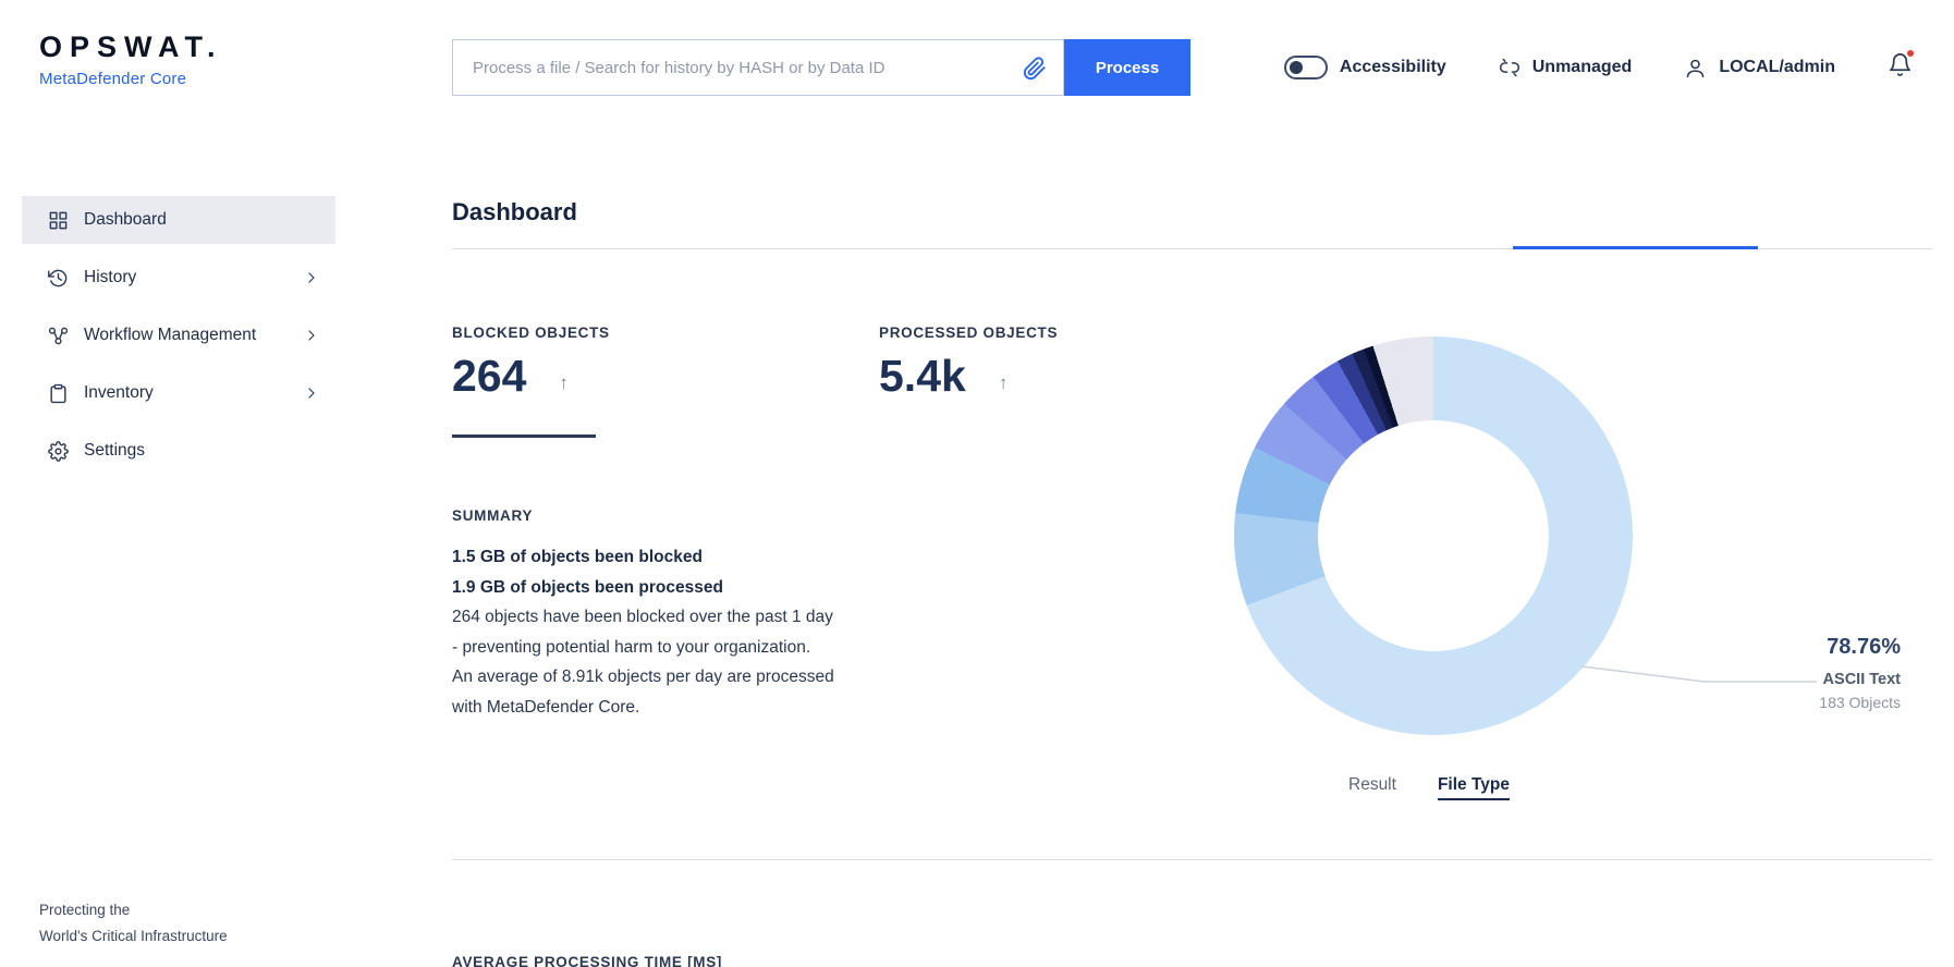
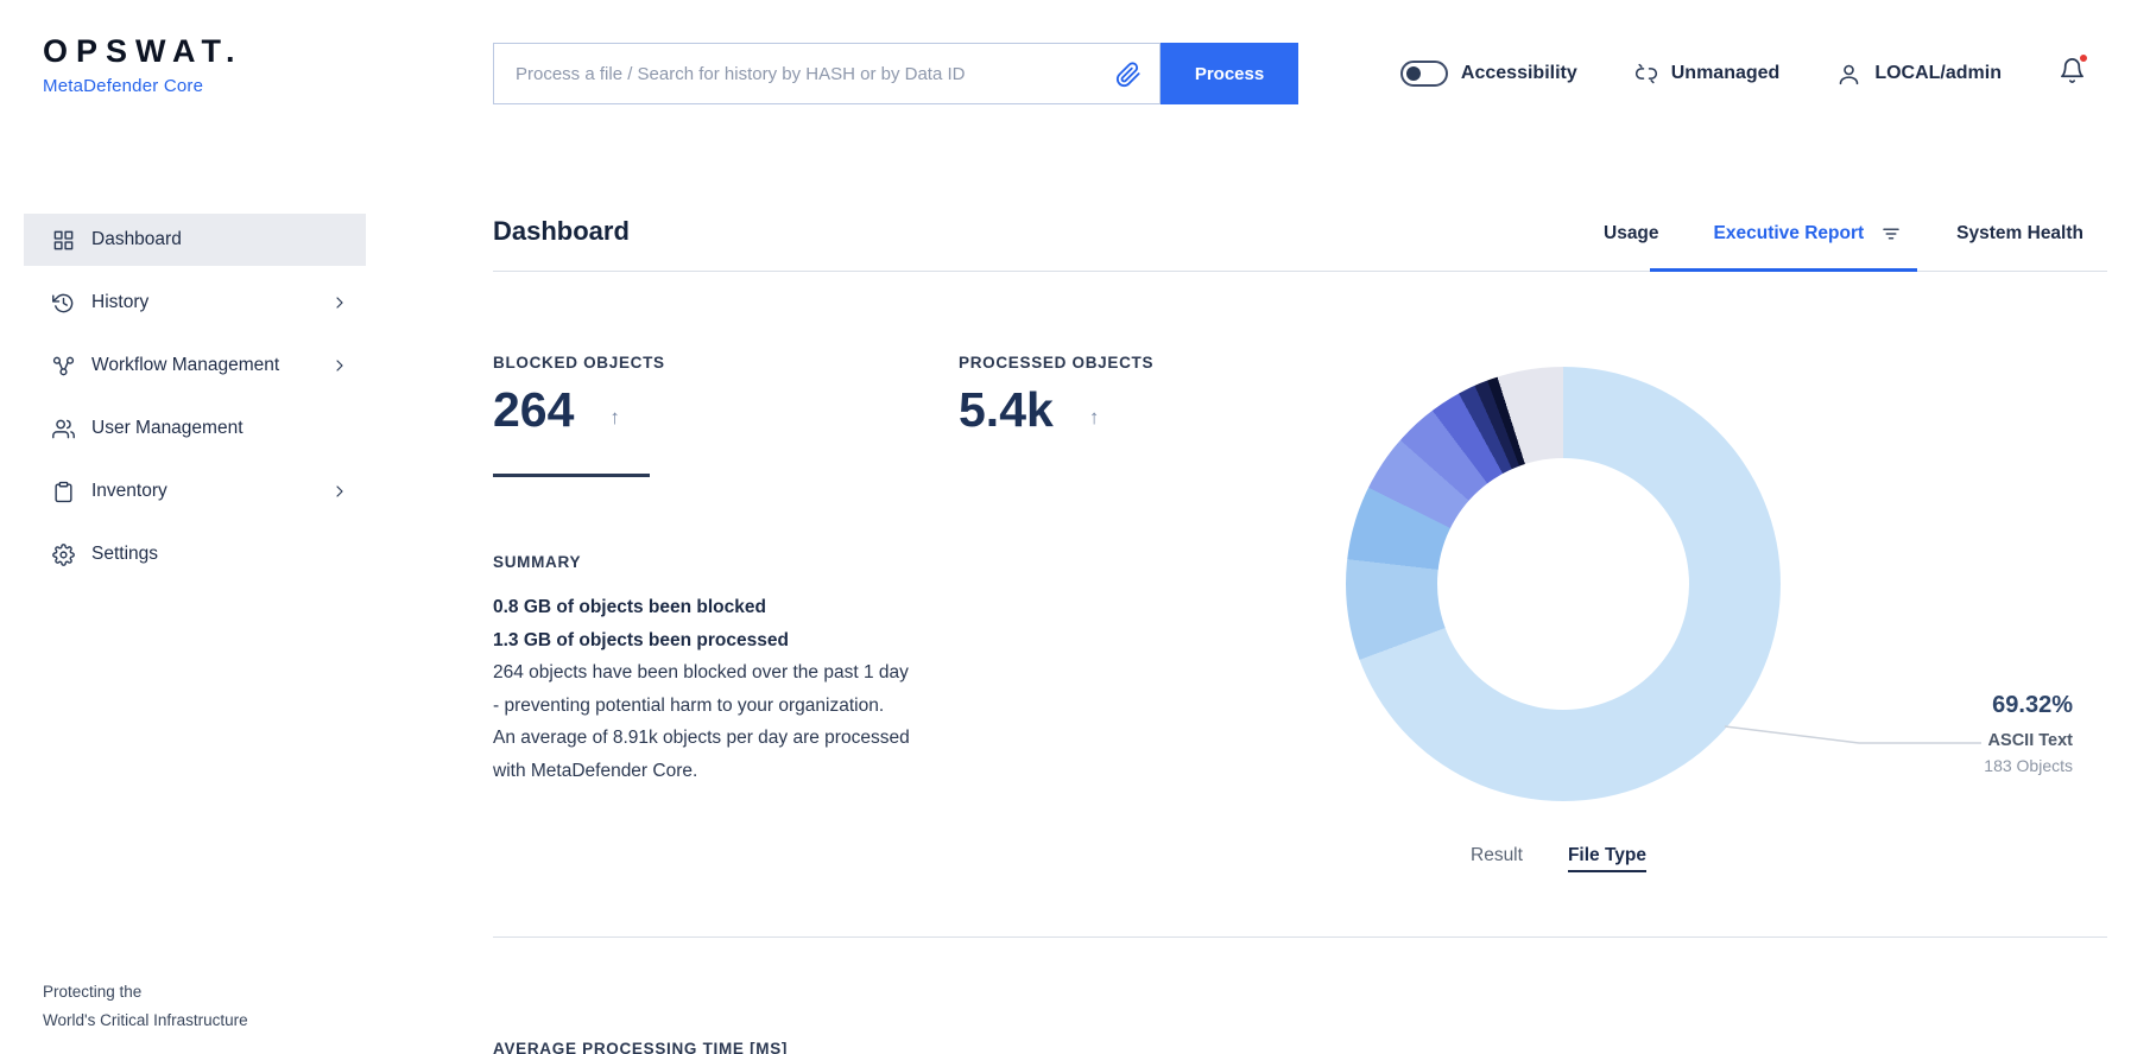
  OPSWAT.
  MetaDefender Core
  Process a file / Search for history by HASH or by Data ID
  Process
  Accessibility
  Unmanaged
  LOCAL/admin
  Dashboard
  History
  Workflow Management
+ User Management
  Inventory
  Settings
  Protecting the
  World's Critical Infrastructure
  Dashboard
+ Usage
+ Executive Report
+ System Health
  BLOCKED OBJECTS
  264
  ↑
  PROCESSED OBJECTS
  5.4k
  ↑
  SUMMARY
- 1.5 GB of objects been blocked
+ 0.8 GB of objects been blocked
- 1.9 GB of objects been processed
+ 1.3 GB of objects been processed
  264 objects have been blocked over the past 1 day
  - preventing potential harm to your organization.
  An average of 8.91k objects per day are processed
  with MetaDefender Core.
- 78.76%
+ 69.32%
  ASCII Text
  183 Objects
  Result
  File Type
  AVERAGE PROCESSING TIME [MS]
